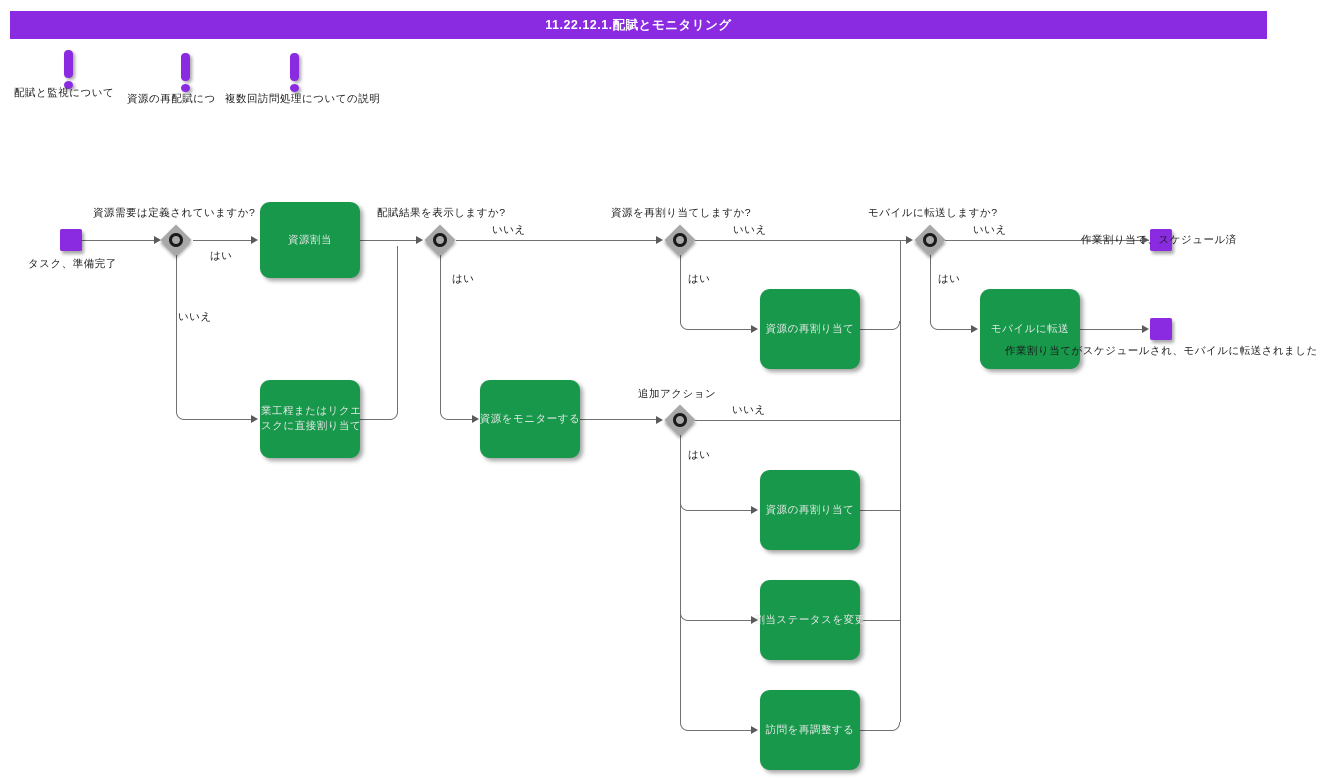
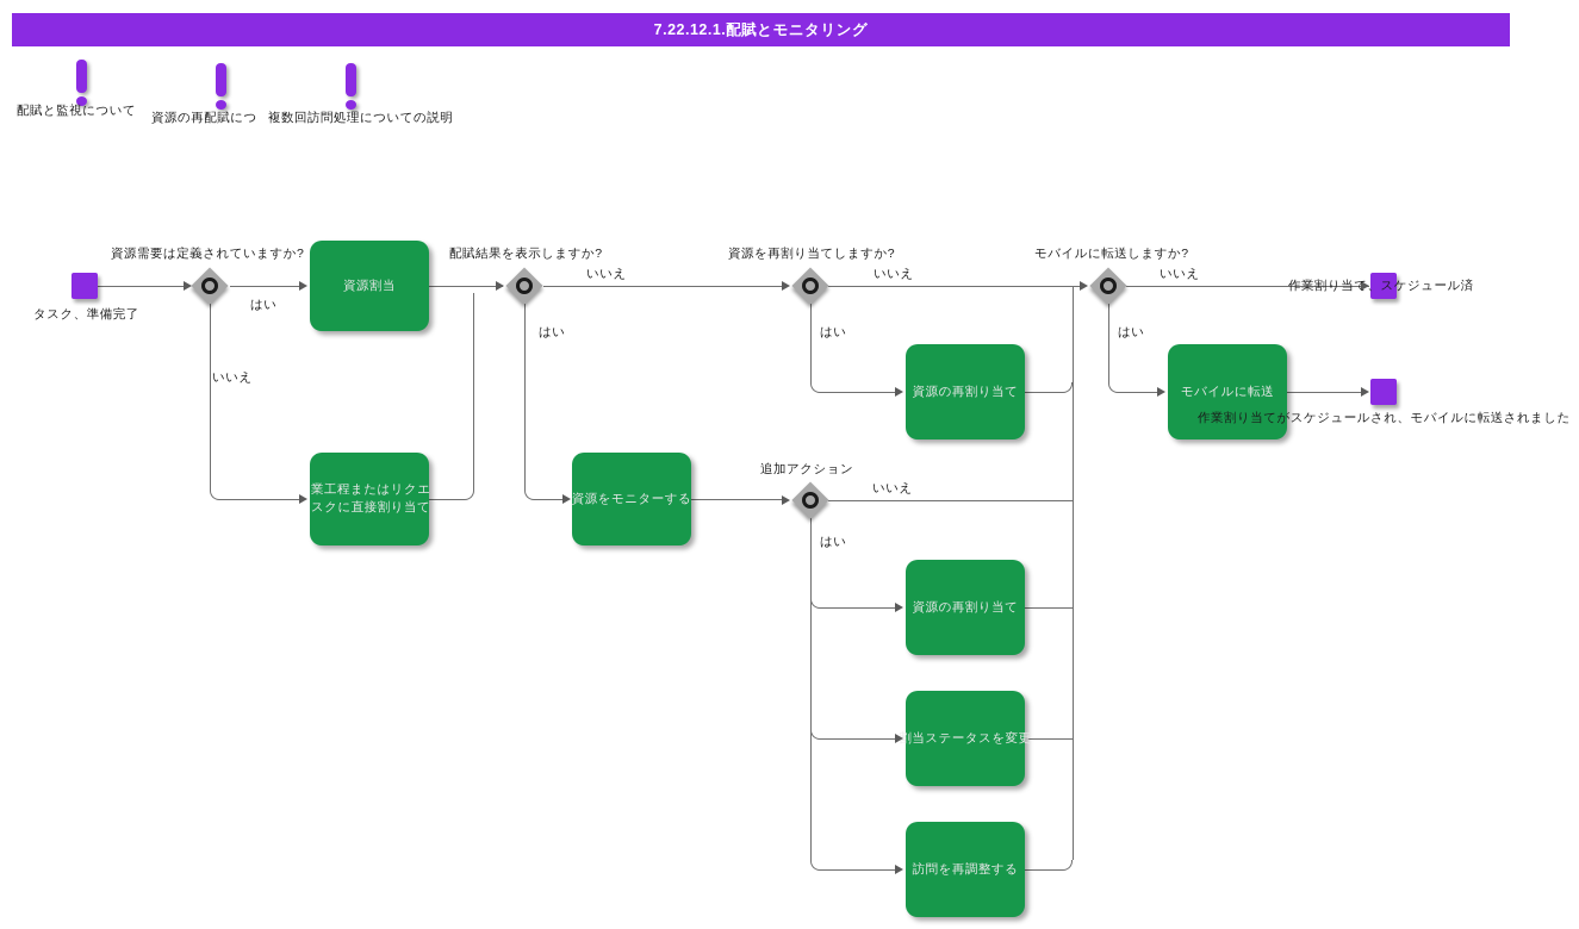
- 11.22.12.1.配賦とモニタリング
+ 7.22.12.1.配賦とモニタリング
  配賦と監視について
  資源の再配賦につ
  複数回訪問処理についての説明
  タスク、準備完了
  資源需要は定義されていますか?
  はい
  いいえ
  資源割当
  業工程またはリクエ
  スクに直接割り当て
  配賦結果を表示しますか?
  いいえ
  はい
  資源をモニターする
  資源を再割り当てしますか?
  いいえ
  はい
  追加アクション
  いいえ
  はい
  モバイルに転送しますか?
  いいえ
  はい
  資源の再割り当て
  モバイルに転送
  資源の再割り当て
  割当ステータスを変更
  訪問を再調整する
  作業割り当て、スケジュール済
  作業割り当てがスケジュールされ、モバイルに転送されました
